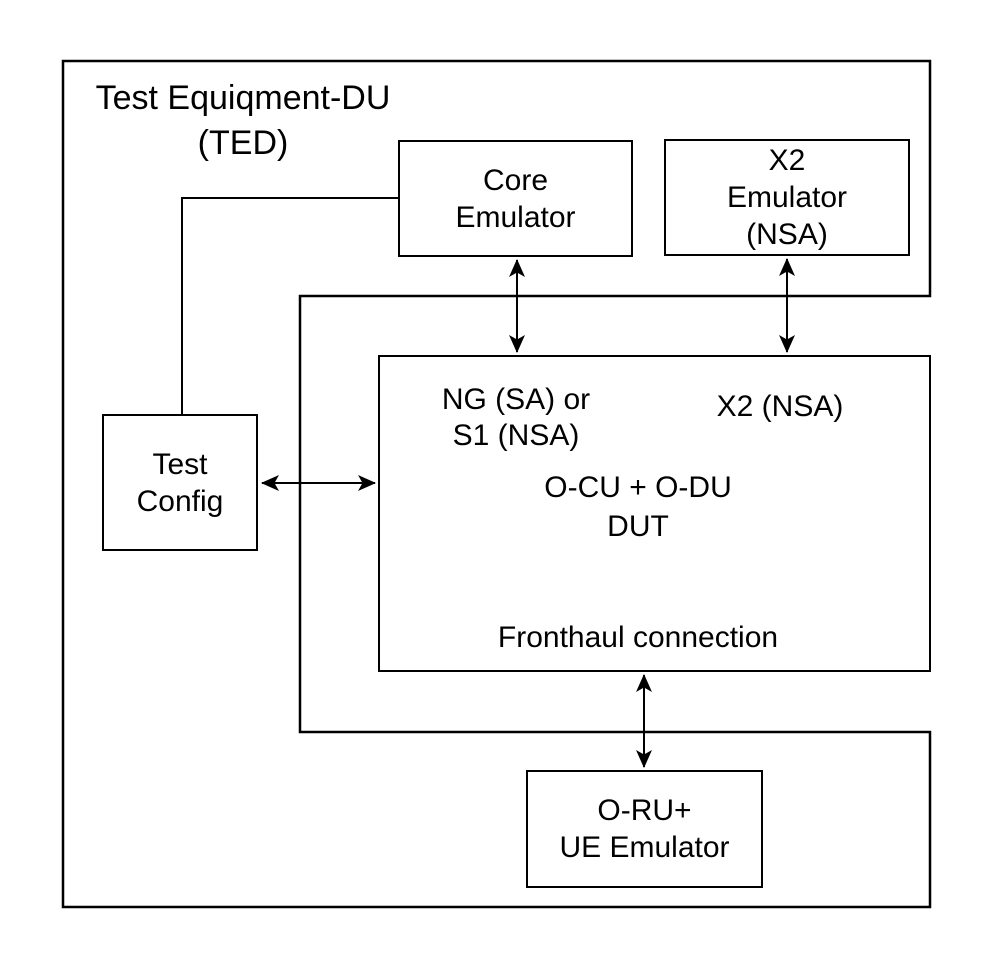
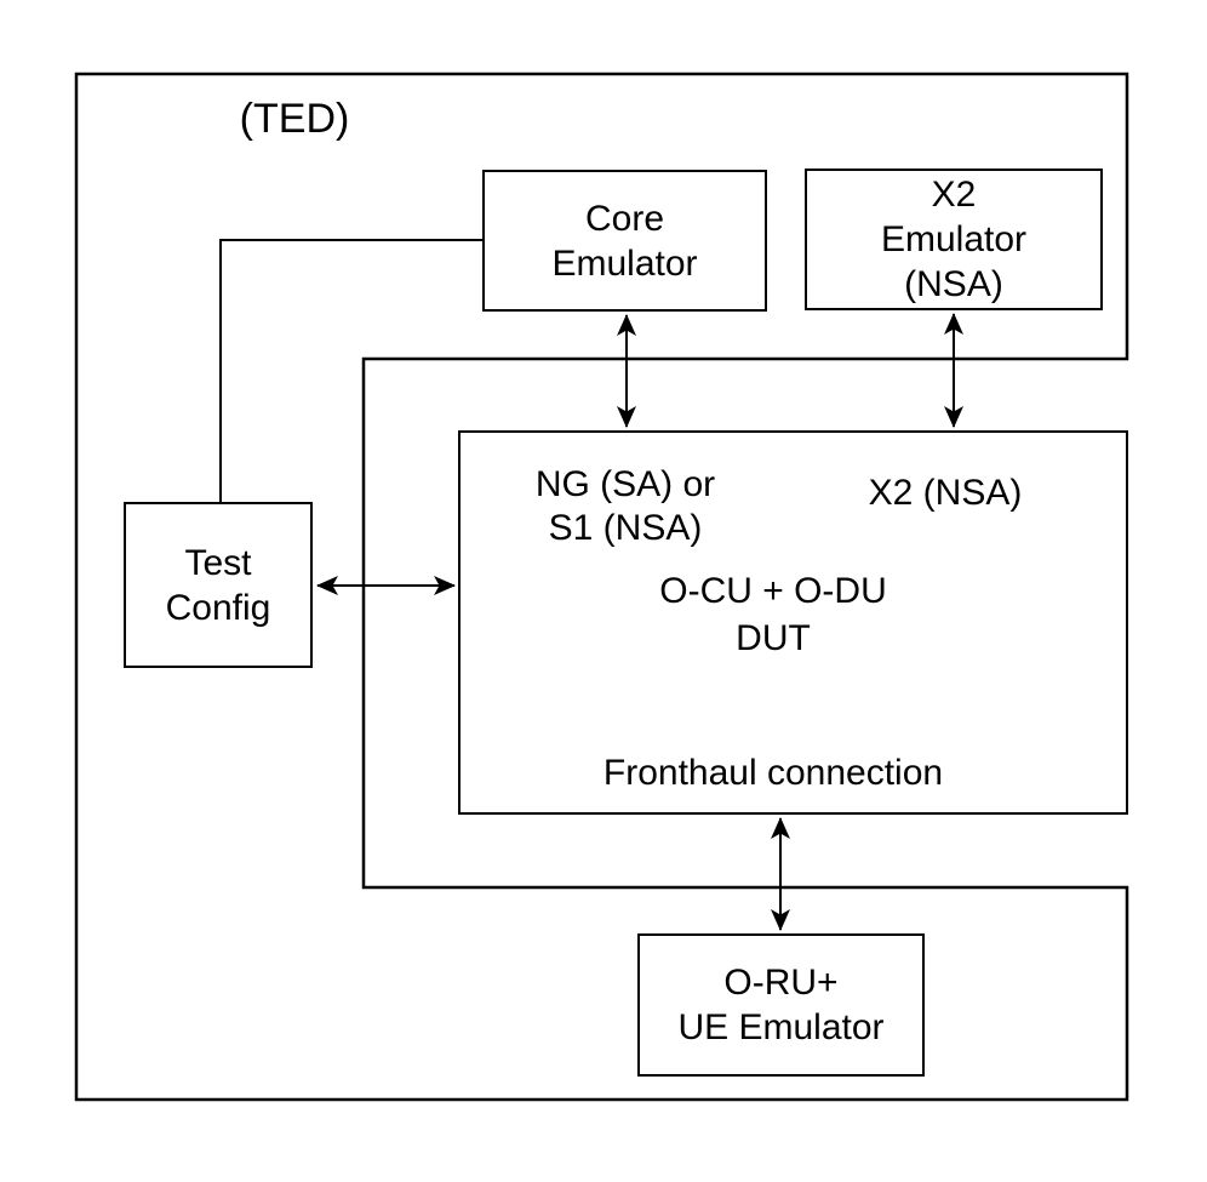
- Test Equiqment-DU
  (TED)
  Core
  Emulator
  X2
  Emulator
  (NSA)
  Test
  Config
  NG (SA) or
  S1 (NSA)
  X2 (NSA)
  O-CU + O-DU
  DUT
  Fronthaul connection
  O-RU+
  UE Emulator
